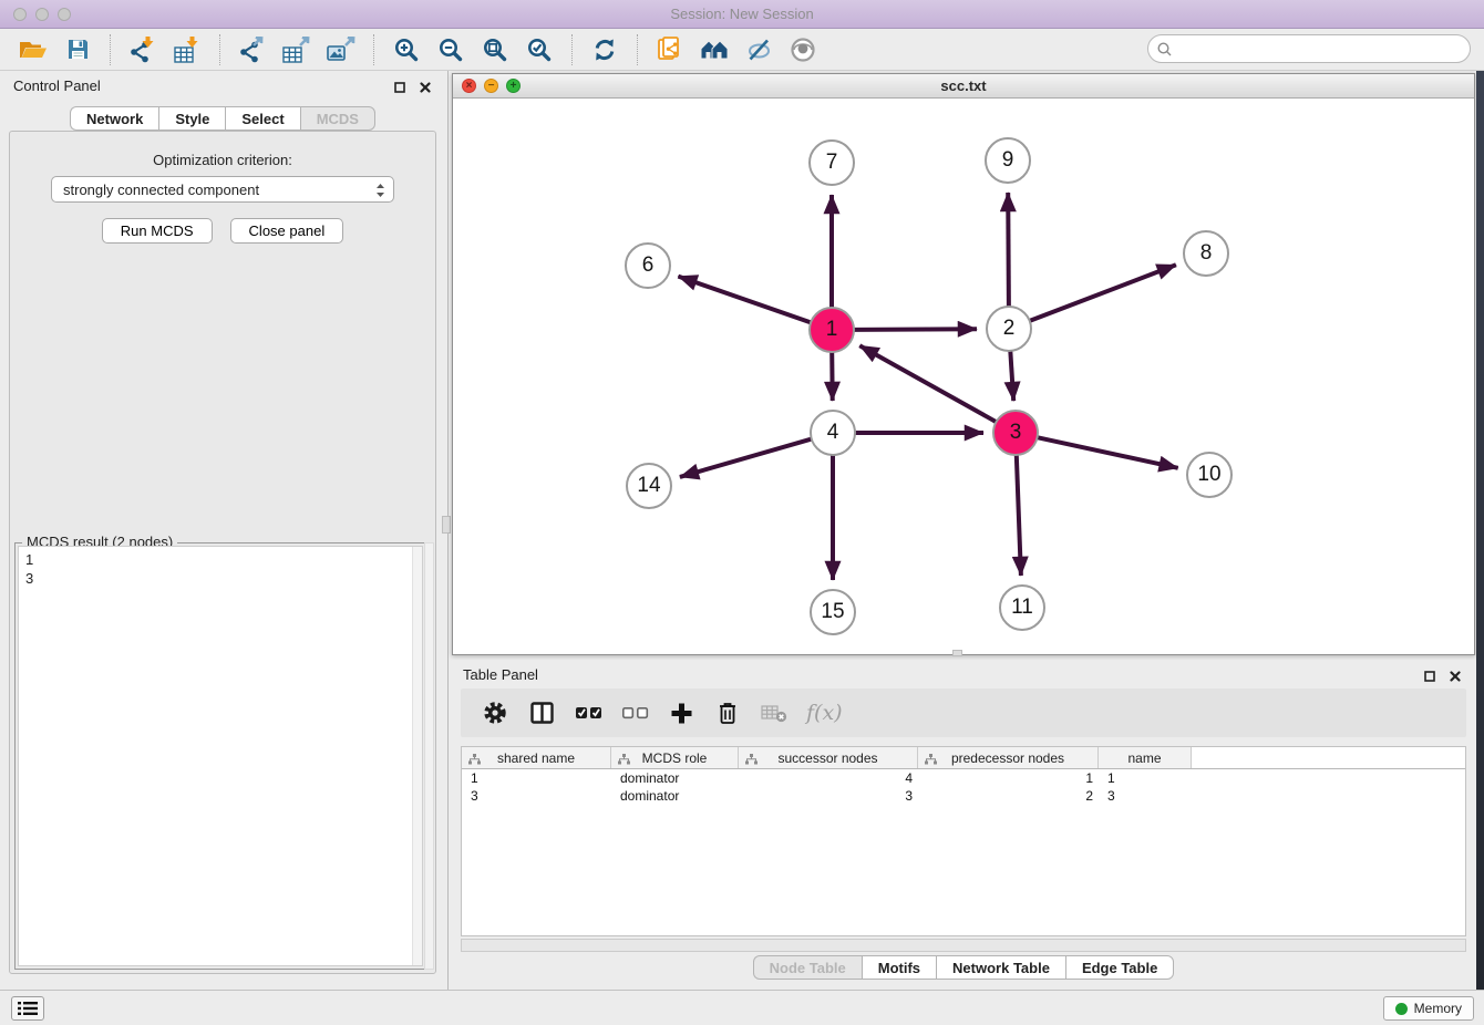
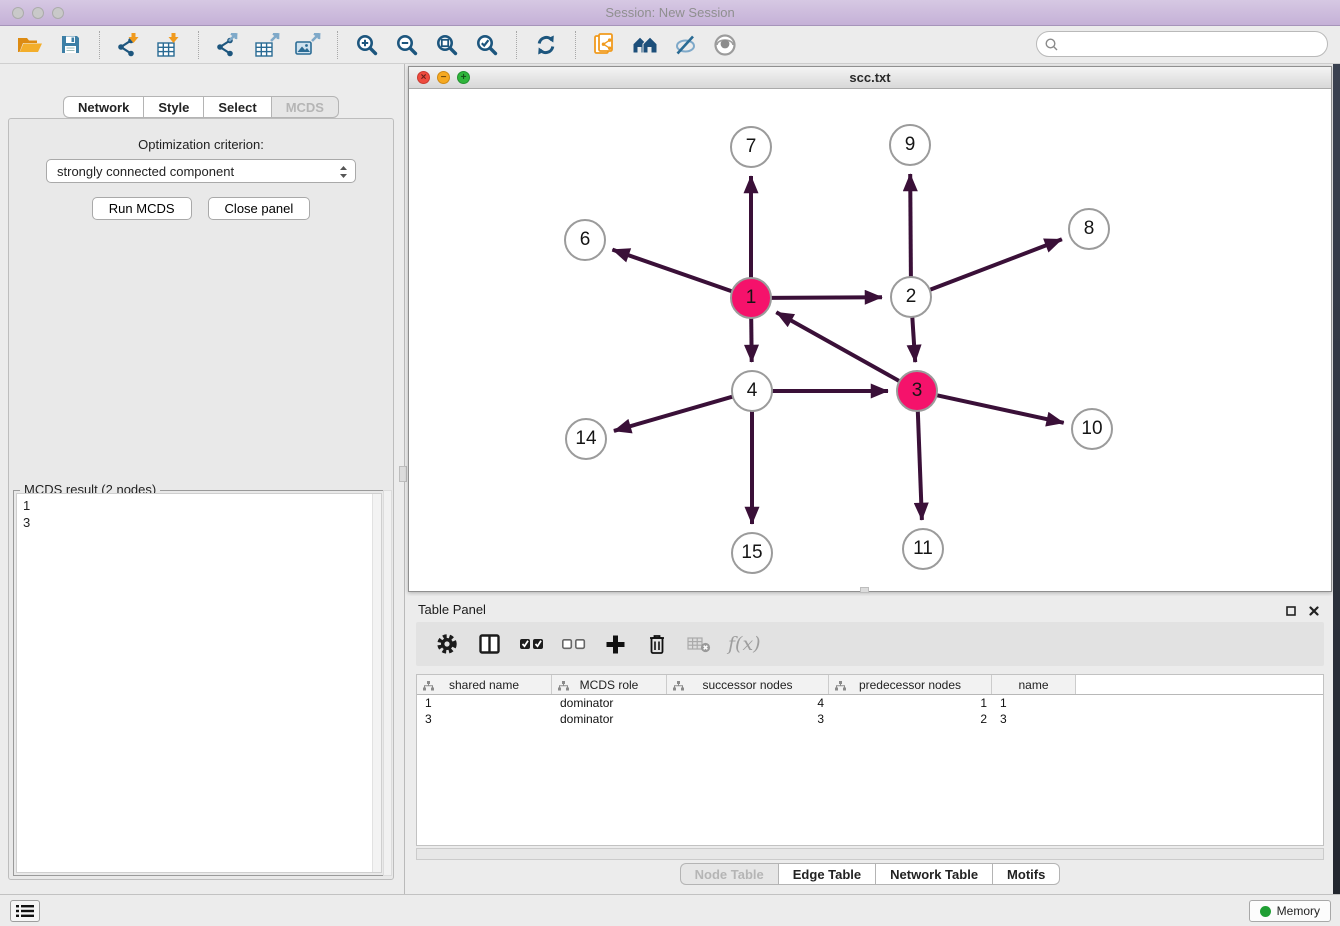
  Session: New Session
- Control Panel
  Network
  Style
  Select
  MCDS
  Optimization criterion:
  strongly connected component
  Run MCDS
  Close panel
  MCDS result (2 nodes)
  1
  3
  ×
  −
  +
  scc.txt
  7
  9
  6
  8
  1
  2
  4
  3
  14
  10
  15
  11
  Table Panel
  f(x)
  shared name
  MCDS role
  successor nodes
  predecessor nodes
  name
  1
  dominator
  4
  1
  1
  3
  dominator
  3
  2
  3
  Node Table
- Motifs
+ Edge Table
  Network Table
- Edge Table
+ Motifs
  Memory
